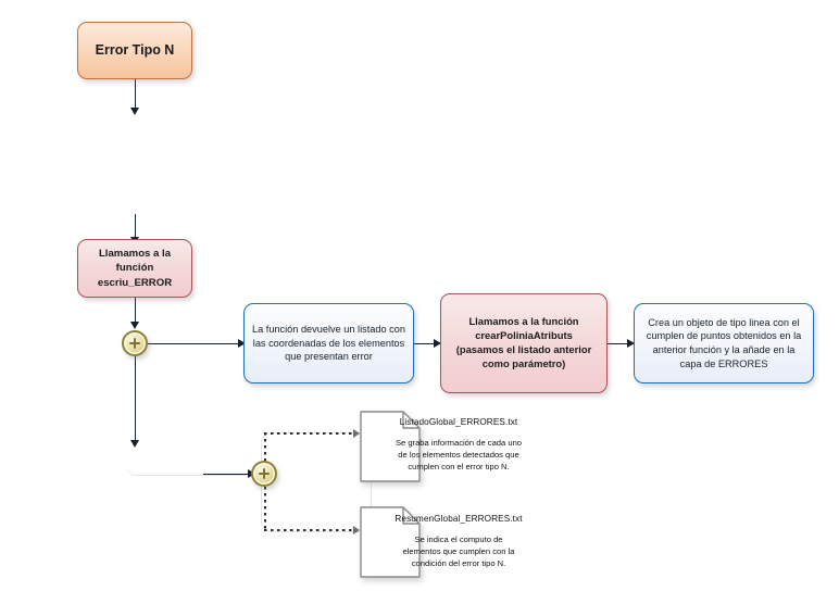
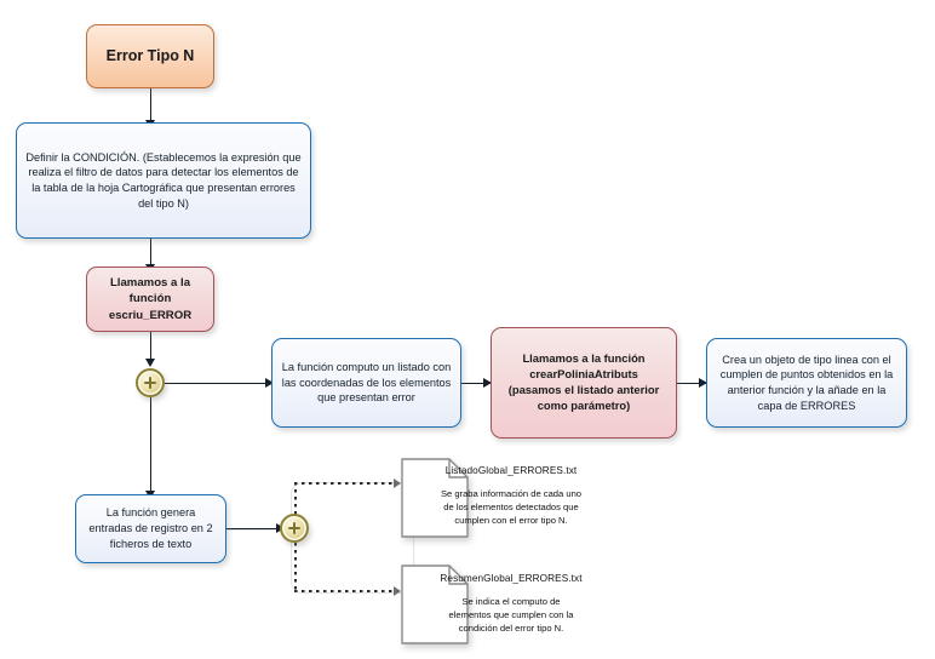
  Error Tipo N
+ Definir la CONDICIÓN. (Establecemos la expresión que realiza el filtro de datos para detectar los elementos de la tabla de la hoja Cartográfica que presentan errores del tipo N)
  Llamamos a la función
  escriu_ERROR
- La función devuelve un listado con las coordenadas de los elementos que presentan error
+ La función computo un listado con las coordenadas de los elementos que presentan error
  Llamamos a la función
  crearPoliniaAtributs
  (pasamos el listado anterior
  como parámetro)
  Crea un objeto de tipo linea con el cumplen de puntos obtenidos en la anterior función y la añade en la capa de ERRORES
+ La función genera entradas de registro en 2 ficheros de texto
  ListadoGlobal_ERRORES.txt
  Se graba información de cada uno
  de los elementos detectados que
  cumplen con el error tipo N.
  ResumenGlobal_ERRORES.txt
  Se indica el computo de
  elementos que cumplen con la
  condición del error tipo N.
